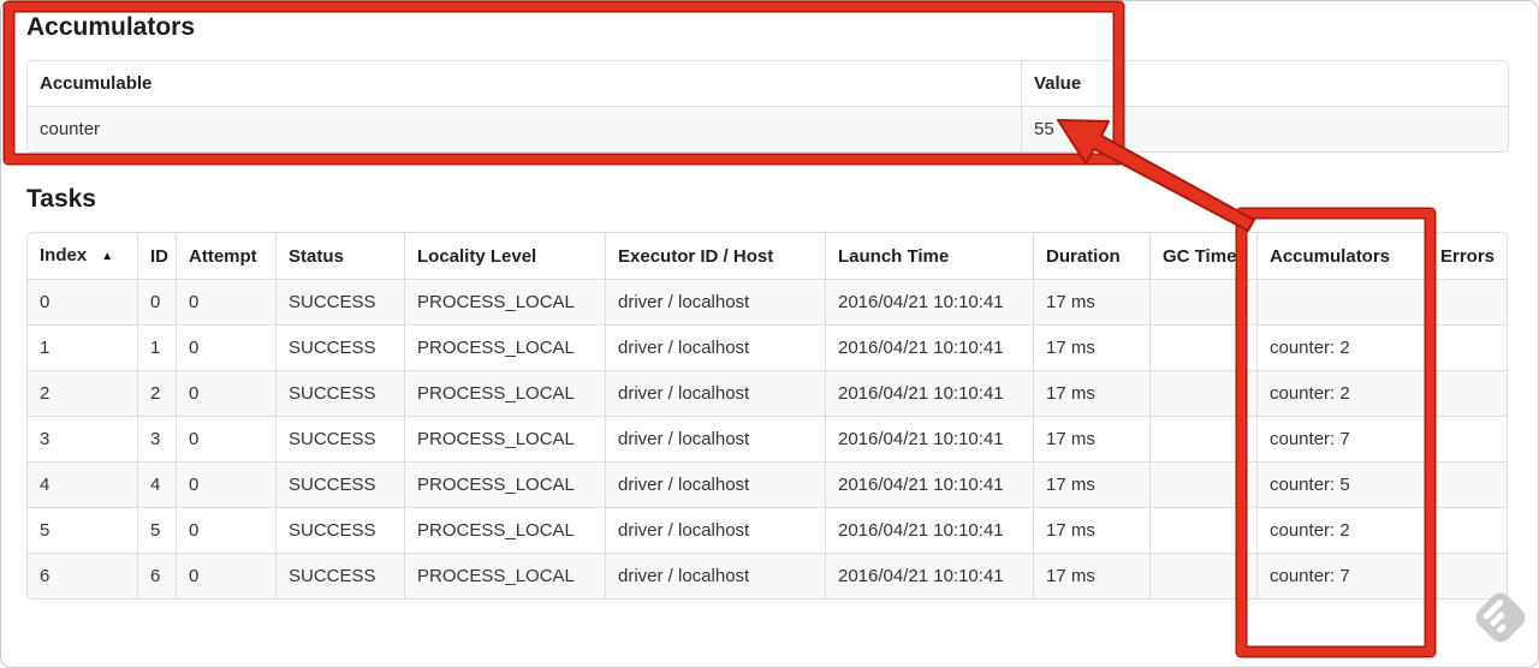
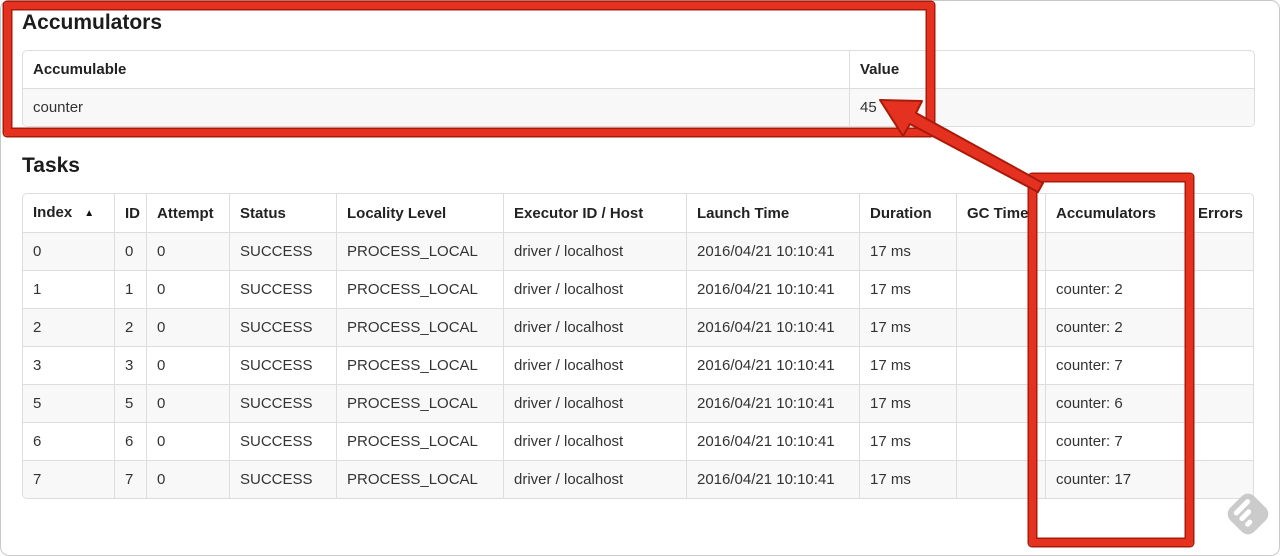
  Accumulators
  Accumulable	Value
- counter	55
+ counter	45
  Tasks
  Index ▲	ID	Attempt	Status	Locality Level	Executor ID / Host	Launch Time	Duration	GC Time	Accumulators	Errors
  0	0	0	SUCCESS	PROCESS_LOCAL	driver / localhost	2016/04/21 10:10:41	17 ms
  1	1	0	SUCCESS	PROCESS_LOCAL	driver / localhost	2016/04/21 10:10:41	17 ms		counter: 2
  2	2	0	SUCCESS	PROCESS_LOCAL	driver / localhost	2016/04/21 10:10:41	17 ms		counter: 2
  3	3	0	SUCCESS	PROCESS_LOCAL	driver / localhost	2016/04/21 10:10:41	17 ms		counter: 7
- 4	4	0	SUCCESS	PROCESS_LOCAL	driver / localhost	2016/04/21 10:10:41	17 ms		counter: 5
- 5	5	0	SUCCESS	PROCESS_LOCAL	driver / localhost	2016/04/21 10:10:41	17 ms		counter: 2
+ 5	5	0	SUCCESS	PROCESS_LOCAL	driver / localhost	2016/04/21 10:10:41	17 ms		counter: 6
  6	6	0	SUCCESS	PROCESS_LOCAL	driver / localhost	2016/04/21 10:10:41	17 ms		counter: 7
+ 7	7	0	SUCCESS	PROCESS_LOCAL	driver / localhost	2016/04/21 10:10:41	17 ms		counter: 17
